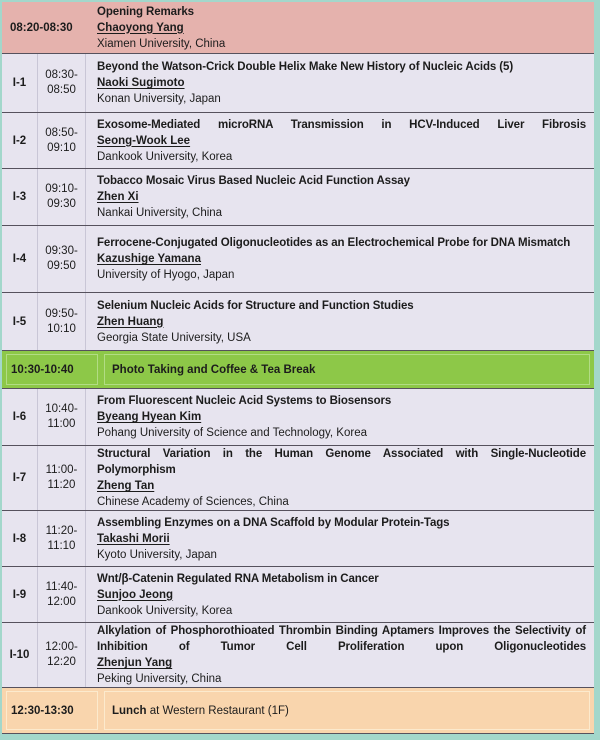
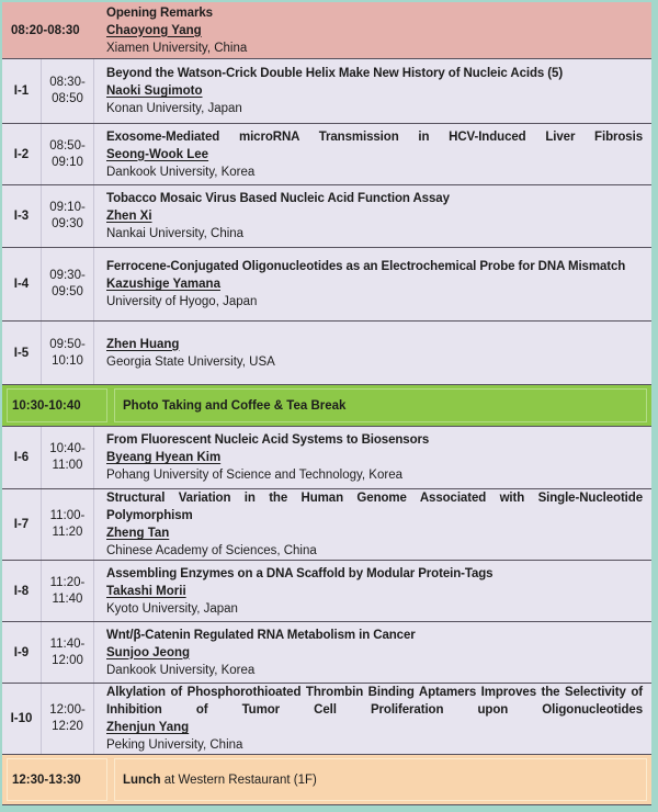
  08:20-08:30
  Opening Remarks
  Chaoyong Yang
  Xiamen University, China
  I-1
  08:30-
  08:50
  Beyond the Watson-Crick Double Helix Make New History of Nucleic Acids (5)
  Naoki Sugimoto
  Konan University, Japan
  I-2
  08:50-
  09:10
  Exosome-Mediated microRNA Transmission in HCV-Induced Liver Fibrosis
  Seong-Wook Lee
  Dankook University, Korea
  I-3
  09:10-
  09:30
  Tobacco Mosaic Virus Based Nucleic Acid Function Assay
  Zhen Xi
  Nankai University, China
  I-4
  09:30-
  09:50
  Ferrocene-Conjugated Oligonucleotides as an Electrochemical Probe for DNA Mismatch
  Kazushige Yamana
  University of Hyogo, Japan
  I-5
  09:50-
  10:10
- Selenium Nucleic Acids for Structure and Function Studies
  Zhen Huang
  Georgia State University, USA
  10:30-10:40
  Photo Taking and Coffee & Tea Break
  I-6
  10:40-
  11:00
  From Fluorescent Nucleic Acid Systems to Biosensors
  Byeang Hyean Kim
  Pohang University of Science and Technology, Korea
  I-7
  11:00-
  11:20
  Structural Variation in the Human Genome Associated with Single-Nucleotide Polymorphism
  Zheng Tan
  Chinese Academy of Sciences, China
  I-8
  11:20-
- 11:10
+ 11:40
  Assembling Enzymes on a DNA Scaffold by Modular Protein-Tags
  Takashi Morii
  Kyoto University, Japan
  I-9
  11:40-
  12:00
  Wnt/β-Catenin Regulated RNA Metabolism in Cancer
  Sunjoo Jeong
  Dankook University, Korea
  I-10
  12:00-
  12:20
  Alkylation of Phosphorothioated Thrombin Binding Aptamers Improves the Selectivity of Inhibition of Tumor Cell Proliferation upon Oligonucleotides
  Zhenjun Yang
  Peking University, China
  12:30-13:30
  Lunch at Western Restaurant (1F)
